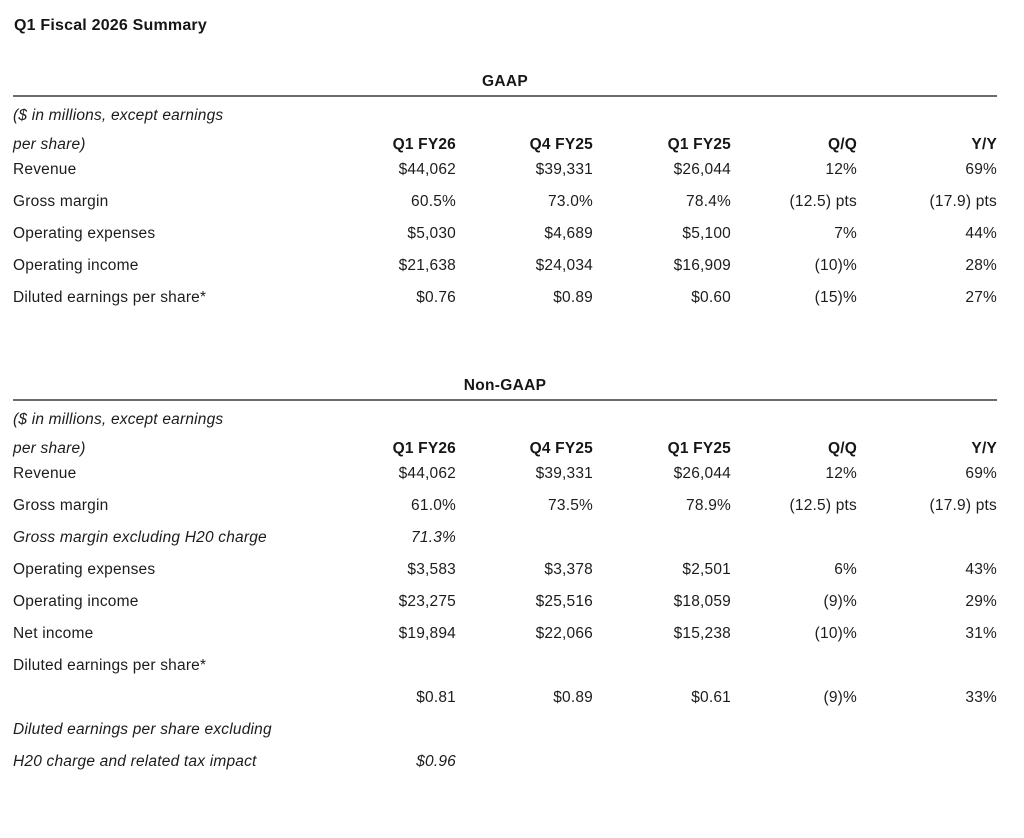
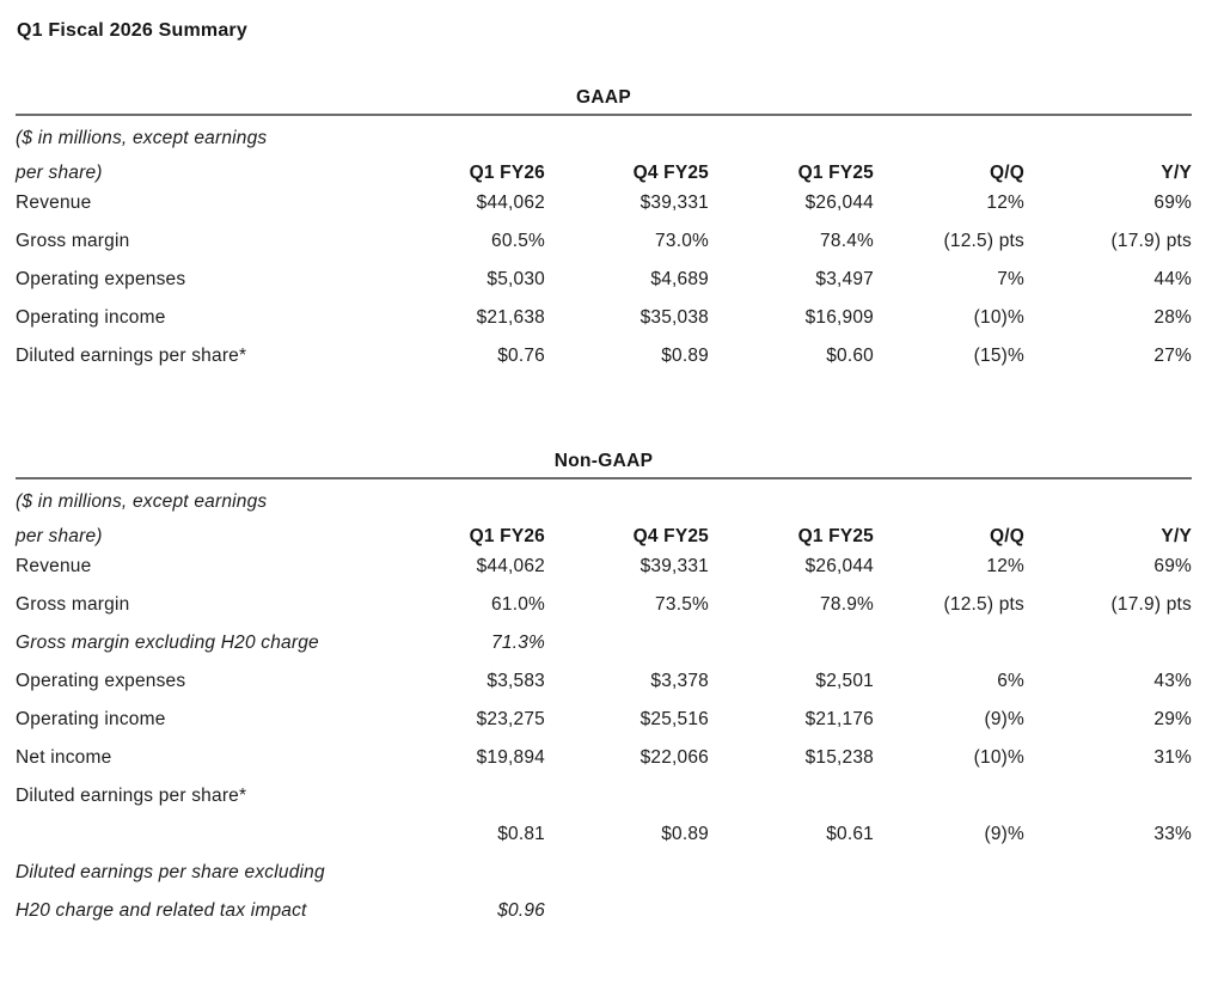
  Q1 Fiscal 2026 Summary
  GAAP
  ($ in millions, except earnings
  per share)	Q1 FY26	Q4 FY25	Q1 FY25	Q/Q	Y/Y
  Revenue	$44,062	$39,331	$26,044	12%	69%
  Gross margin	60.5%	73.0%	78.4%	(12.5) pts	(17.9) pts
- Operating expenses	$5,030	$4,689	$5,100	7%	44%
+ Operating expenses	$5,030	$4,689	$3,497	7%	44%
- Operating income	$21,638	$24,034	$16,909	(10)%	28%
+ Operating income	$21,638	$35,038	$16,909	(10)%	28%
  Diluted earnings per share*	$0.76	$0.89	$0.60	(15)%	27%
  Non-GAAP
  ($ in millions, except earnings
  per share)	Q1 FY26	Q4 FY25	Q1 FY25	Q/Q	Y/Y
  Revenue	$44,062	$39,331	$26,044	12%	69%
  Gross margin	61.0%	73.5%	78.9%	(12.5) pts	(17.9) pts
  Gross margin excluding H20 charge	71.3%
  Operating expenses	$3,583	$3,378	$2,501	6%	43%
- Operating income	$23,275	$25,516	$18,059	(9)%	29%
+ Operating income	$23,275	$25,516	$21,176	(9)%	29%
  Net income	$19,894	$22,066	$15,238	(10)%	31%
  Diluted earnings per share*
  	$0.81	$0.89	$0.61	(9)%	33%
  Diluted earnings per share excluding
  H20 charge and related tax impact	$0.96
